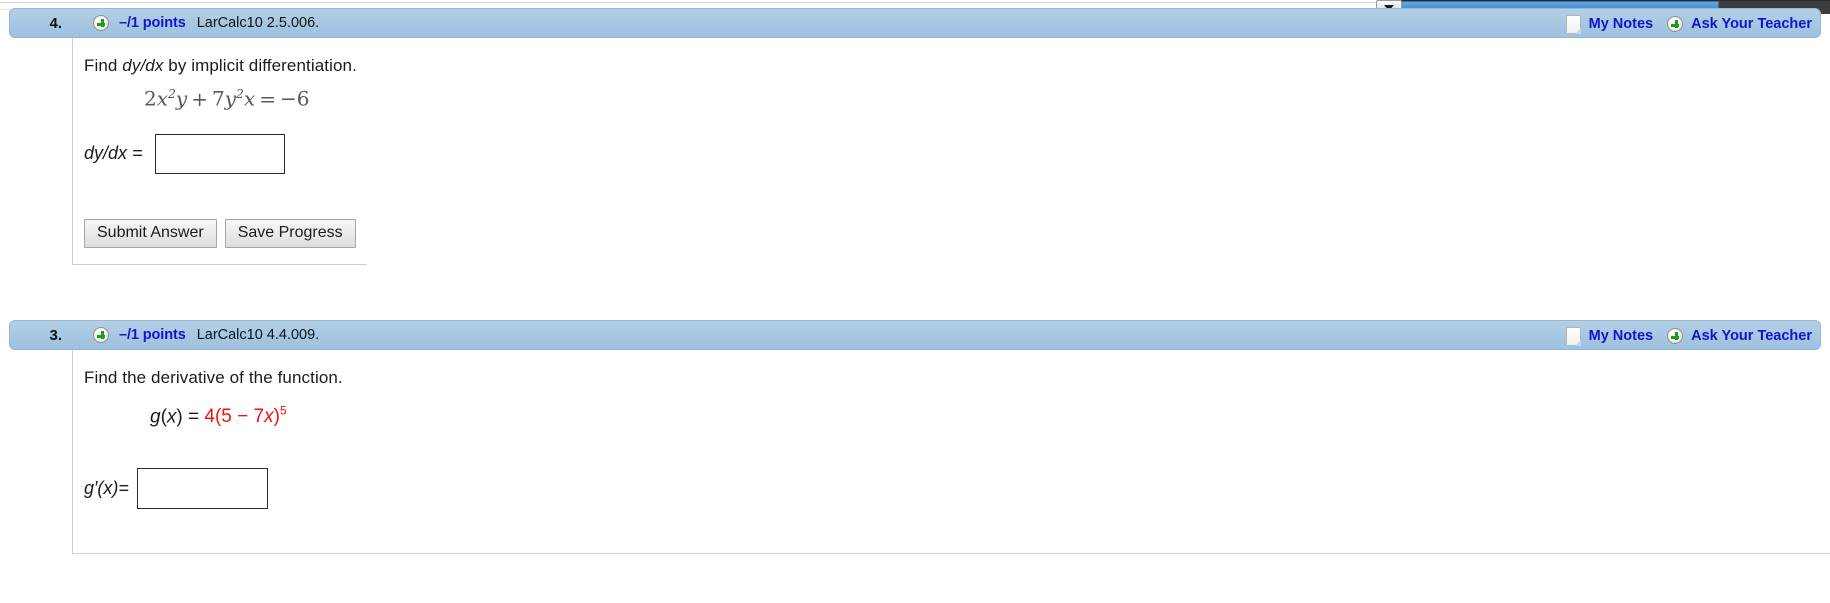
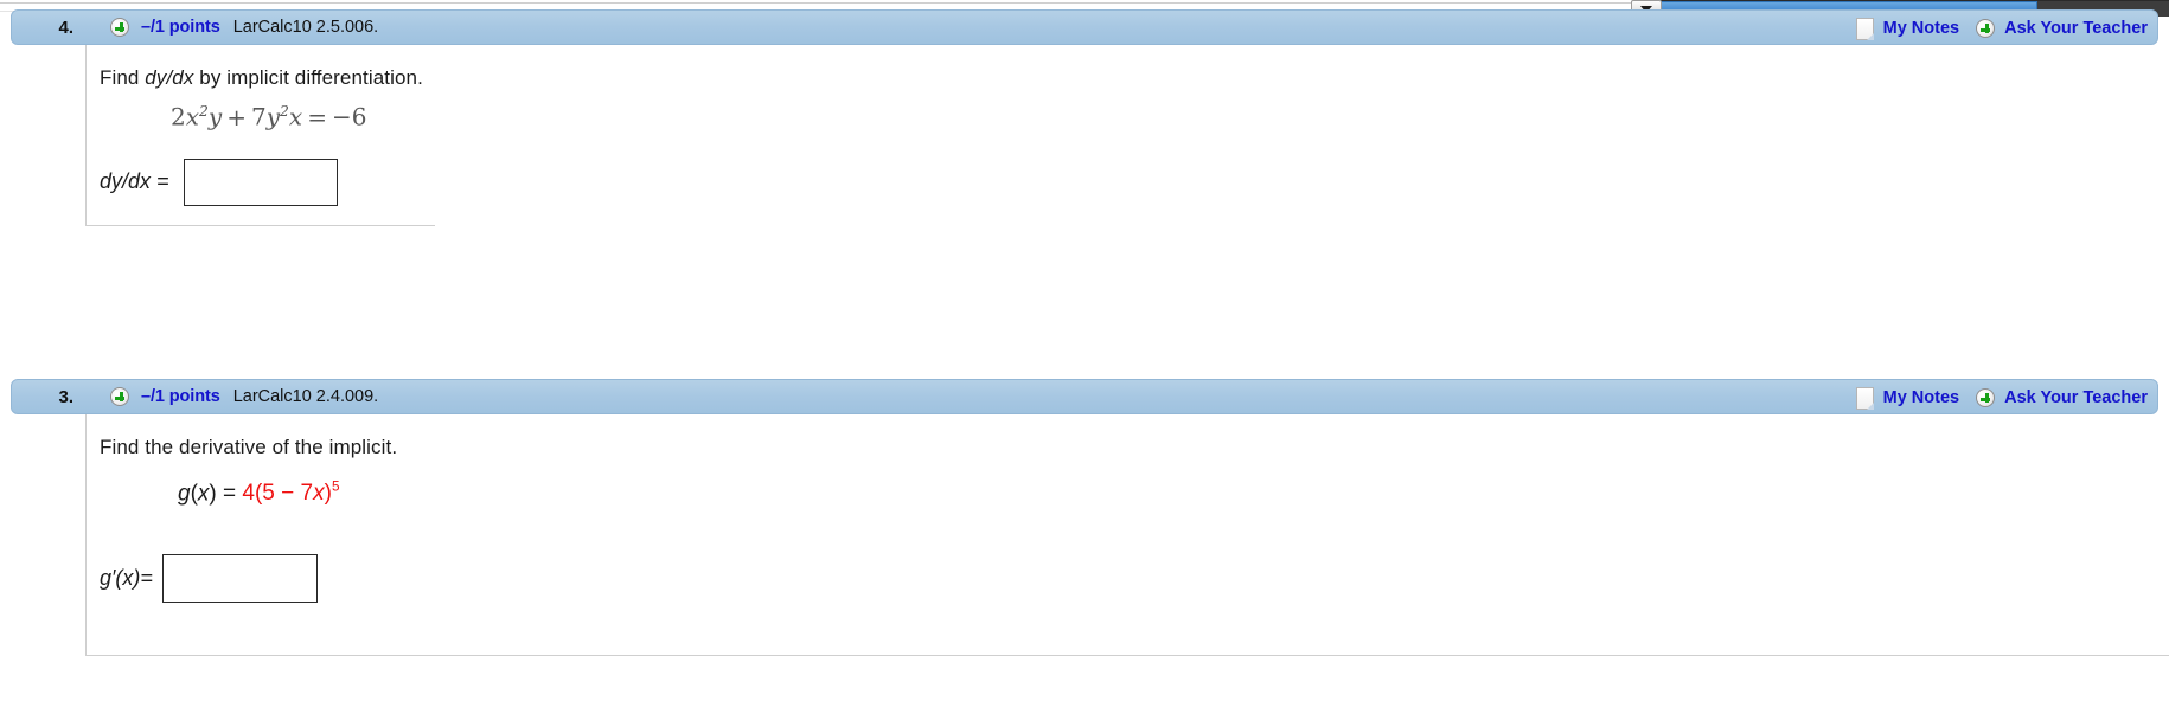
  4.
  –/1 points
  LarCalc10 2.5.006.
  My Notes
  Ask Your Teacher
  Find dy/dx by implicit differentiation.
  2x2y + 7y2x = −6
  dy/dx =
- Submit Answer
- Save Progress
  3.
  –/1 points
- LarCalc10 4.4.009.
+ LarCalc10 2.4.009.
  My Notes
  Ask Your Teacher
- Find the derivative of the function.
+ Find the derivative of the implicit.
  g(x) = 4(5 − 7x)5
  g′(x)=
